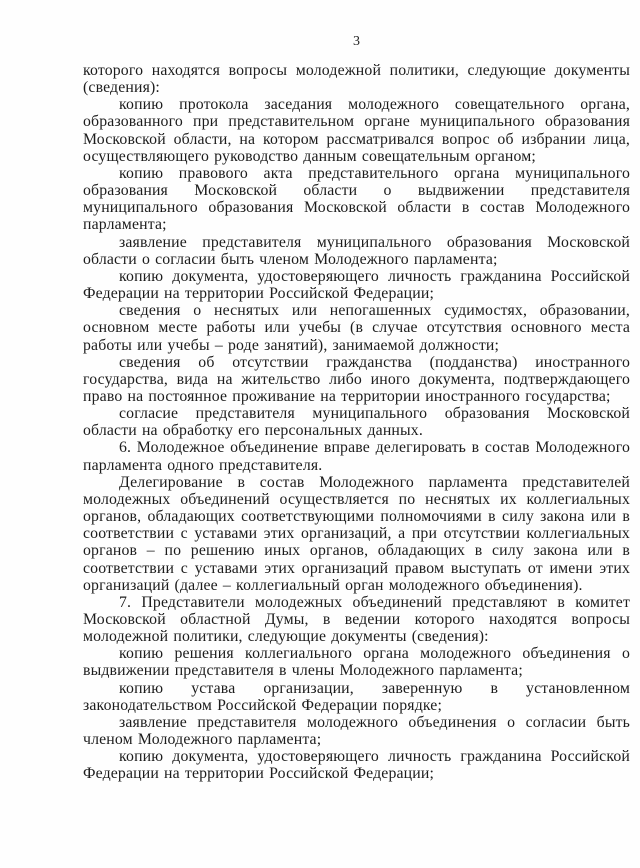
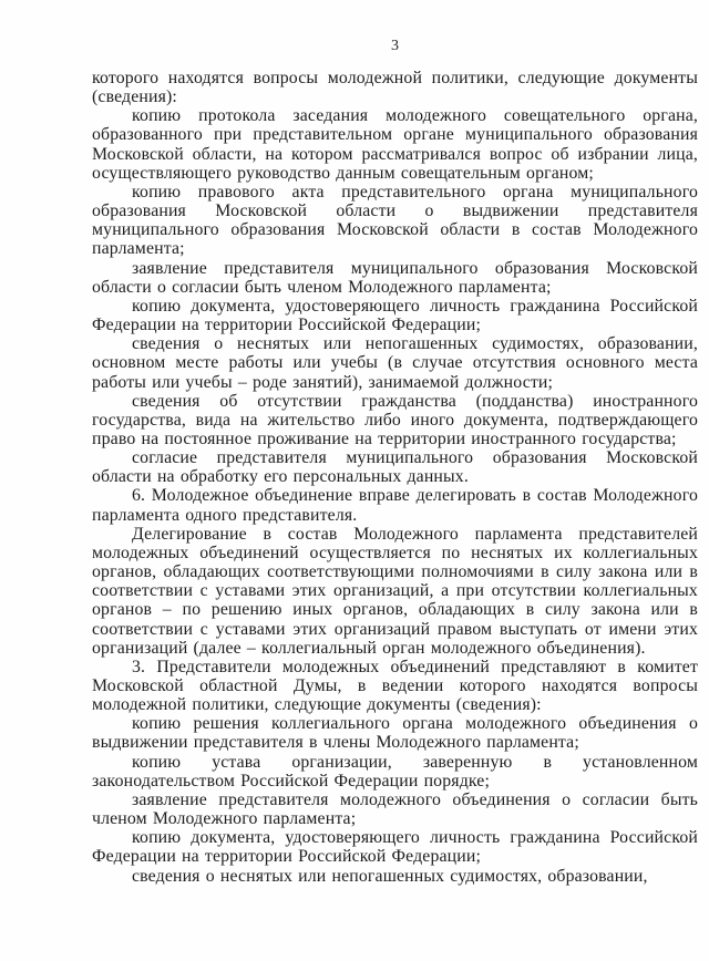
  3
  которого находятся вопросы молодежной политики, следующие документы (сведения):
  копию протокола заседания молодежного совещательного органа, образованного при представительном органе муниципального образования Московской области, на котором рассматривался вопрос об избрании лица, осуществляющего руководство данным совещательным органом;
  копию правового акта представительного органа муниципального образования Московской области о выдвижении представителя муниципального образования Московской области в состав Молодежного парламента;
  заявление представителя муниципального образования Московской области о согласии быть членом Молодежного парламента;
  копию документа, удостоверяющего личность гражданина Российской Федерации на территории Российской Федерации;
  сведения о неснятых или непогашенных судимостях, образовании, основном месте работы или учебы (в случае отсутствия основного места работы или учебы – роде занятий), занимаемой должности;
  сведения об отсутствии гражданства (подданства) иностранного государства, вида на жительство либо иного документа, подтверждающего право на постоянное проживание на территории иностранного государства;
  согласие представителя муниципального образования Московской области на обработку его персональных данных.
  6. Молодежное объединение вправе делегировать в состав Молодежного парламента одного представителя.
  Делегирование в состав Молодежного парламента представителей молодежных объединений осуществляется по неснятых их коллегиальных органов, обладающих соответствующими полномочиями в силу закона или в соответствии с уставами этих организаций, а при отсутствии коллегиальных органов – по решению иных органов, обладающих в силу закона или в соответствии с уставами этих организаций правом выступать от имени этих организаций (далее – коллегиальный орган молодежного объединения).
- 7. Представители молодежных объединений представляют в комитет Московской областной Думы, в ведении которого находятся вопросы молодежной политики, следующие документы (сведения):
+ 3. Представители молодежных объединений представляют в комитет Московской областной Думы, в ведении которого находятся вопросы молодежной политики, следующие документы (сведения):
  копию решения коллегиального органа молодежного объединения о выдвижении представителя в члены Молодежного парламента;
  копию устава организации, заверенную в установленном законодательством Российской Федерации порядке;
  заявление представителя молодежного объединения о согласии быть членом Молодежного парламента;
  копию документа, удостоверяющего личность гражданина Российской Федерации на территории Российской Федерации;
+ сведения о неснятых или непогашенных судимостях, образовании,
